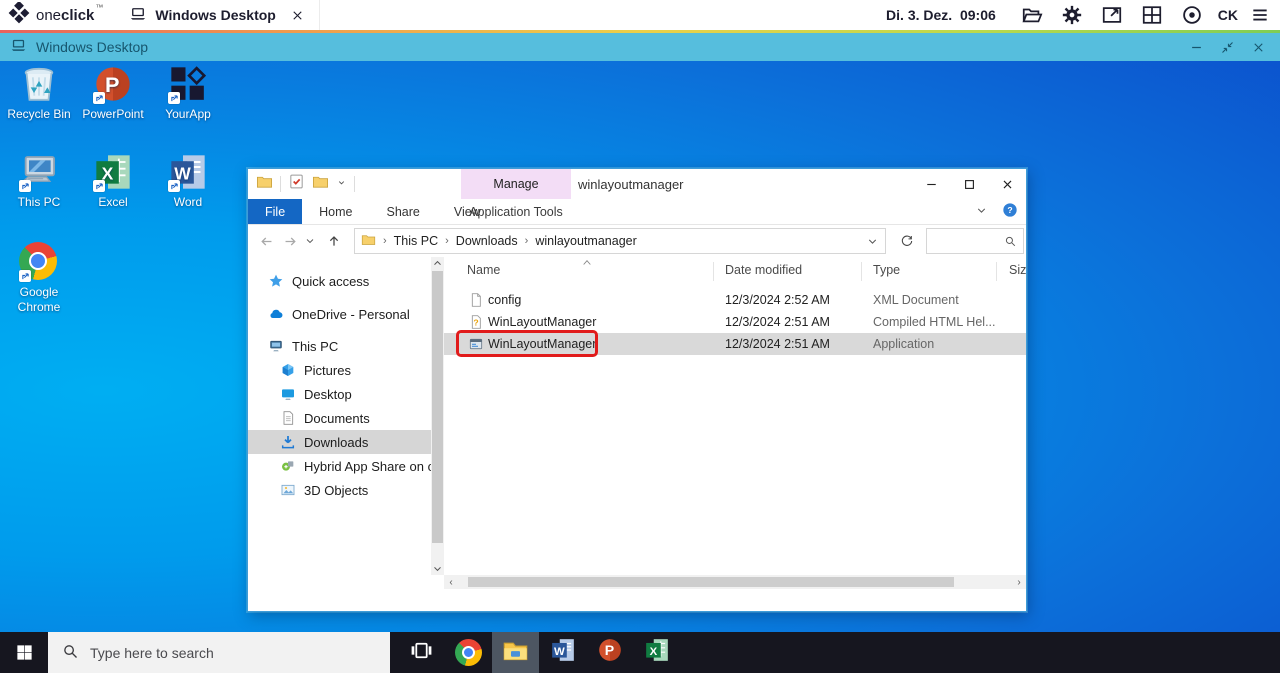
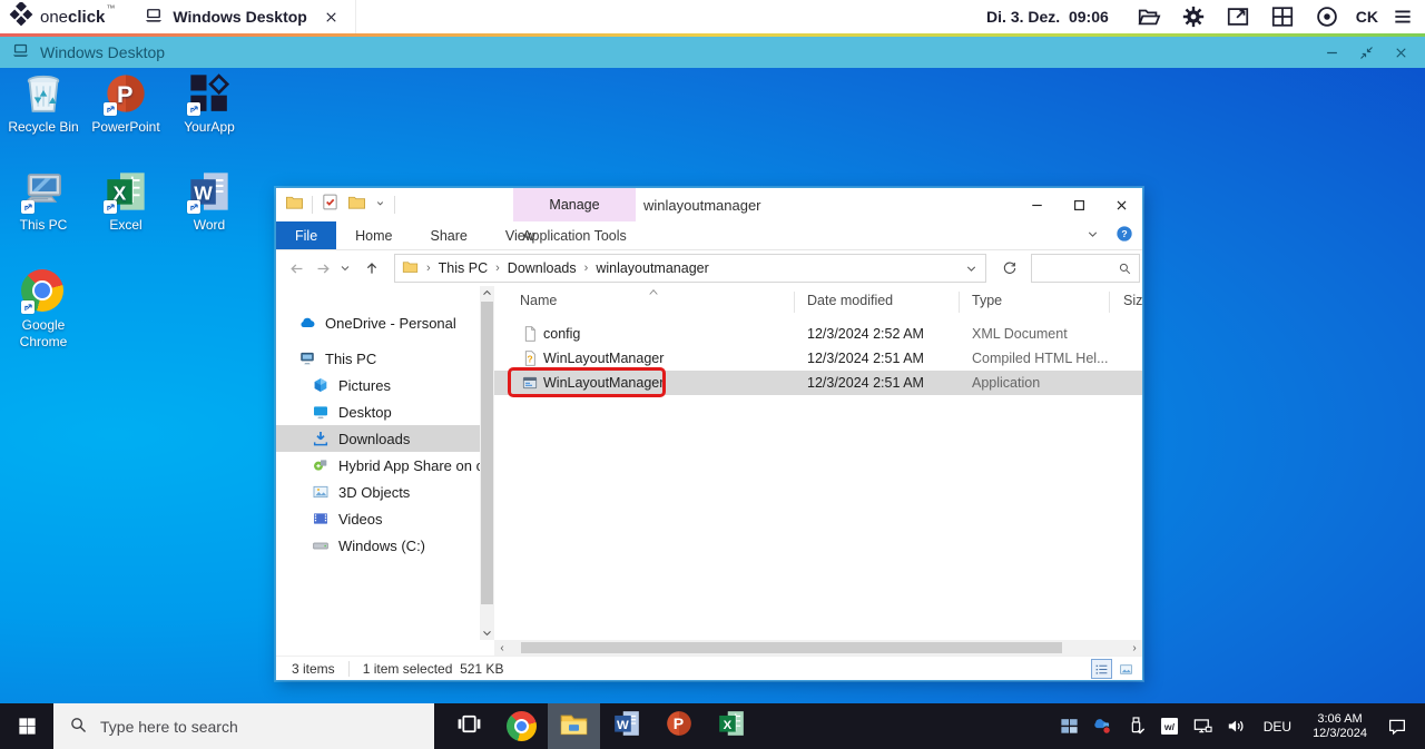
  oneclick™
  Windows Desktop
  Di. 3. Dez. 09:06
  CK
  Windows Desktop
  Recycle Bin
  P
  PowerPoint
  YourApp
  This PC
  X
  Excel
  W
  Word
  Google Chrome
  Manage
  winlayoutmanager
  File
  Home
  Share
  View
  Application Tools
  ?
  ›
  This PC
  ›
  Downloads
  ›
  winlayoutmanager
- Quick access
  OneDrive - Personal
  This PC
  Pictures
  Desktop
- Documents
  Downloads
  Hybrid App Share on
  3D Objects
+ Videos
+ Windows (C:)
  Name
  Date modified
  Type
  Siz
  config
  12/3/2024 2:52 AM
  XML Document
  ?
  WinLayoutManager
  12/3/2024 2:51 AM
  Compiled HTML Hel...
  WinLayoutManager
  12/3/2024 2:51 AM
  Application
  ‹
  ›
+ 3 items
+ 1 item selected 521 KB
  Type here to search
  W
  P
  X
+ w/
+ DEU
+ 3:06 AM
+ 12/3/2024
